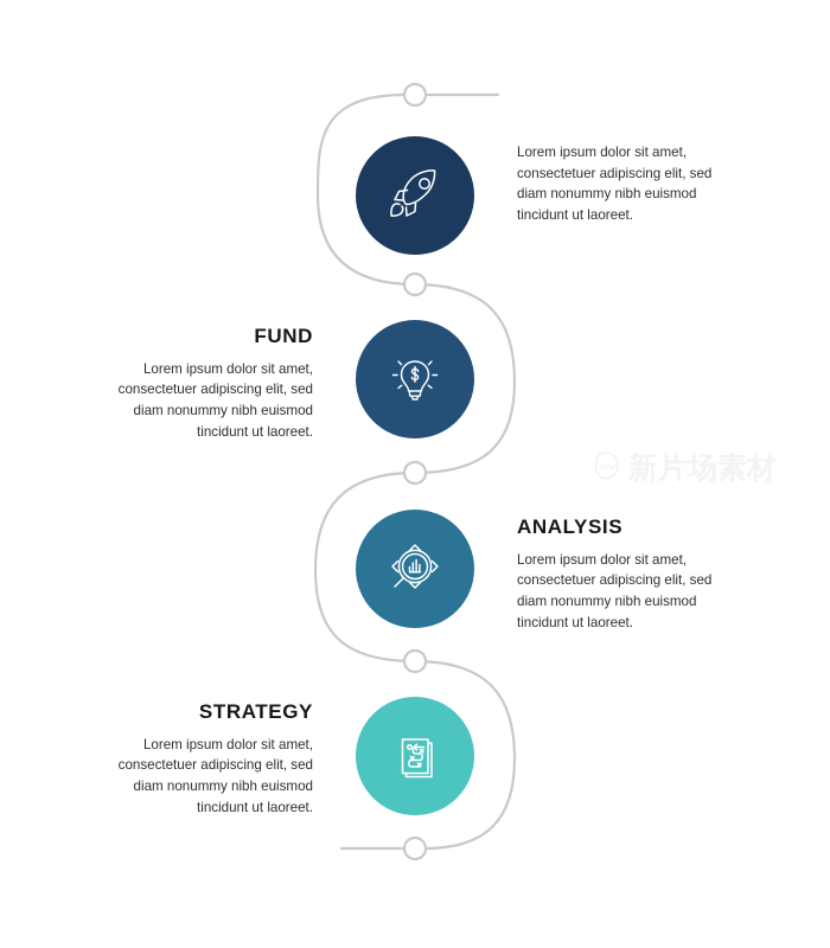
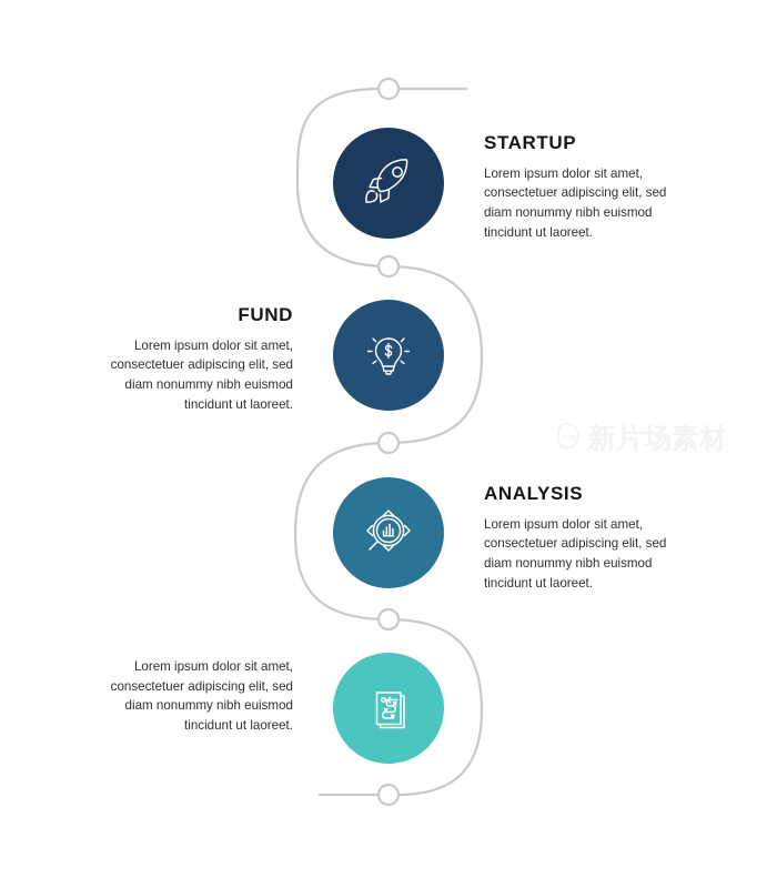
+ STARTUP
  Lorem ipsum dolor sit amet, consectetuer adipiscing elit, sed diam nonummy nibh euismod tincidunt ut laoreet.
  FUND
  Lorem ipsum dolor sit amet, consectetuer adipiscing elit, sed diam nonummy nibh euismod tincidunt ut laoreet.
  ANALYSIS
  Lorem ipsum dolor sit amet, consectetuer adipiscing elit, sed diam nonummy nibh euismod tincidunt ut laoreet.
- STRATEGY
  Lorem ipsum dolor sit amet, consectetuer adipiscing elit, sed diam nonummy nibh euismod tincidunt ut laoreet.
